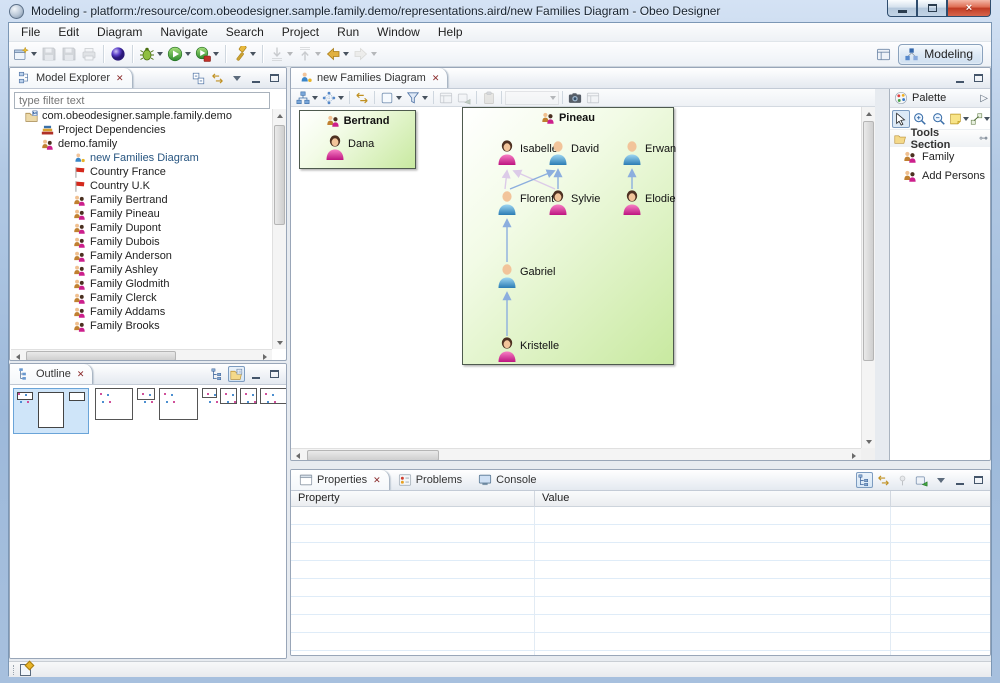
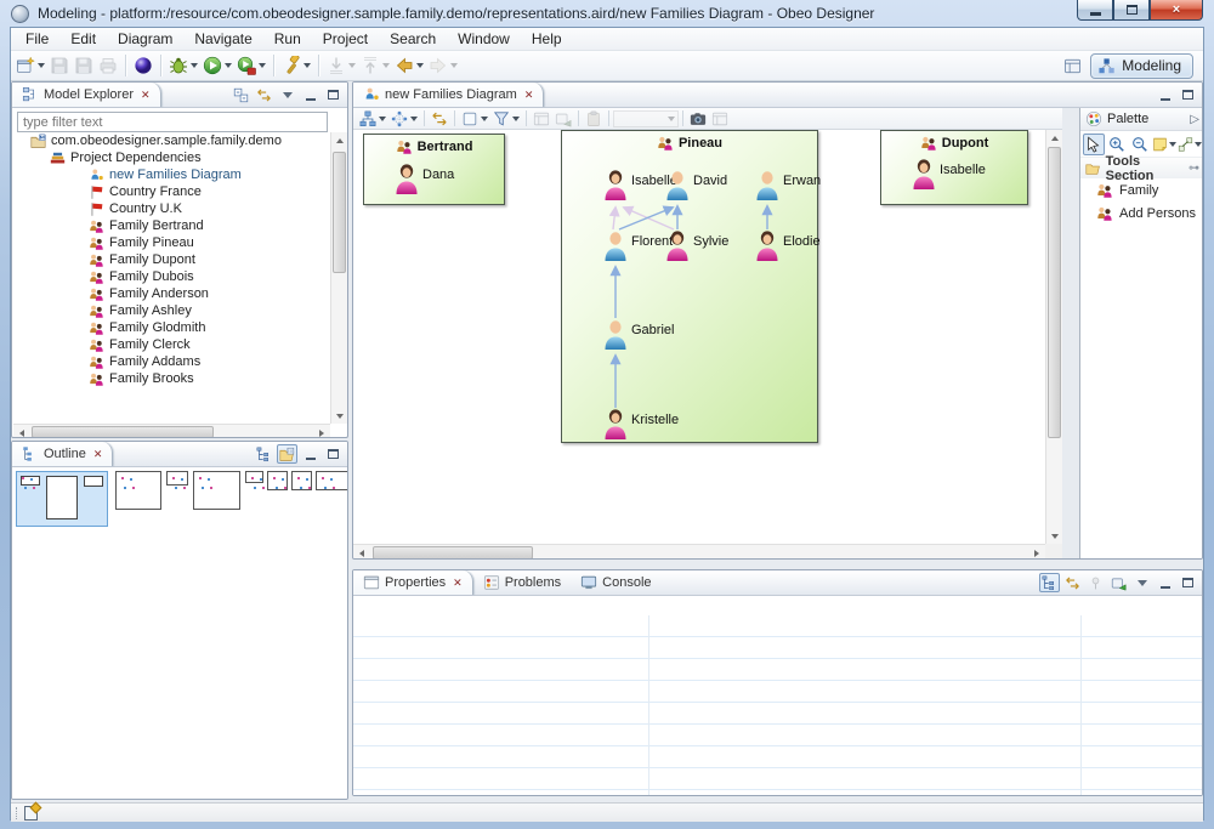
  Modeling - platform:/resource/com.obeodesigner.sample.family.demo/representations.aird/new Families Diagram - Obeo Designer
  ×
  File
  Edit
  Diagram
  Navigate
- Search
+ Run
  Project
- Run
+ Search
  Window
  Help
  Modeling
  Model Explorer
  ✕
  type filter text
  com.obeodesigner.sample.family.demo
  Project Dependencies
- demo.family
  new Families Diagram
  Country France
  Country U.K
  Family Bertrand
  Family Pineau
  Family Dupont
  Family Dubois
  Family Anderson
  Family Ashley
  Family Glodmith
  Family Clerck
  Family Addams
  Family Brooks
  Outline
  ✕
  new Families Diagram
  ✕
  Bertrand
  Dana
  Pineau
  Isabell
  David
  Erwan
  Florent
  Sylvie
  Elodie
  Gabriel
  Kristelle
+ Dupont
+ Isabelle
  Palette
  ▷
  Tools Section
  ⊶
  Family
  Add Persons
  Properties
  ✕
  Problems
  Console
- Property
- Value
